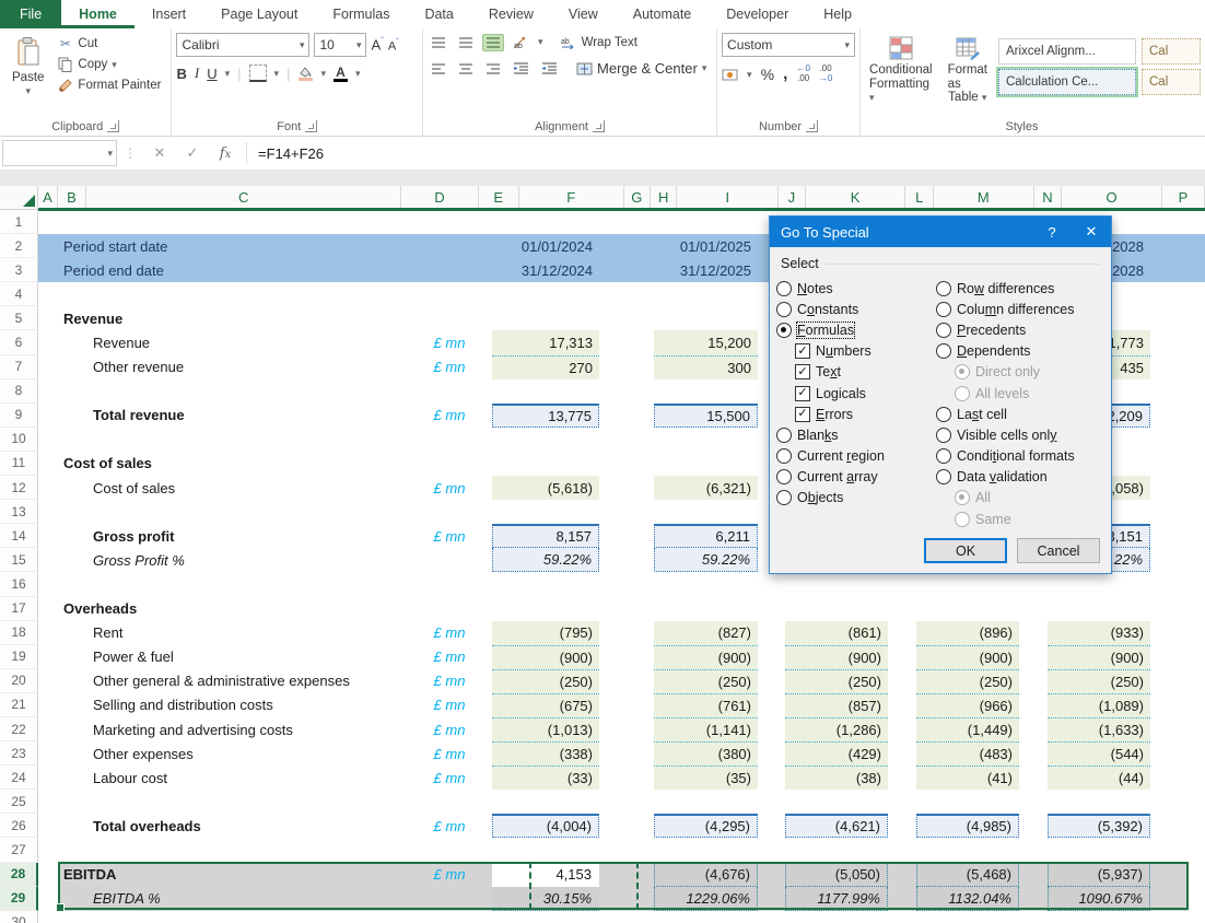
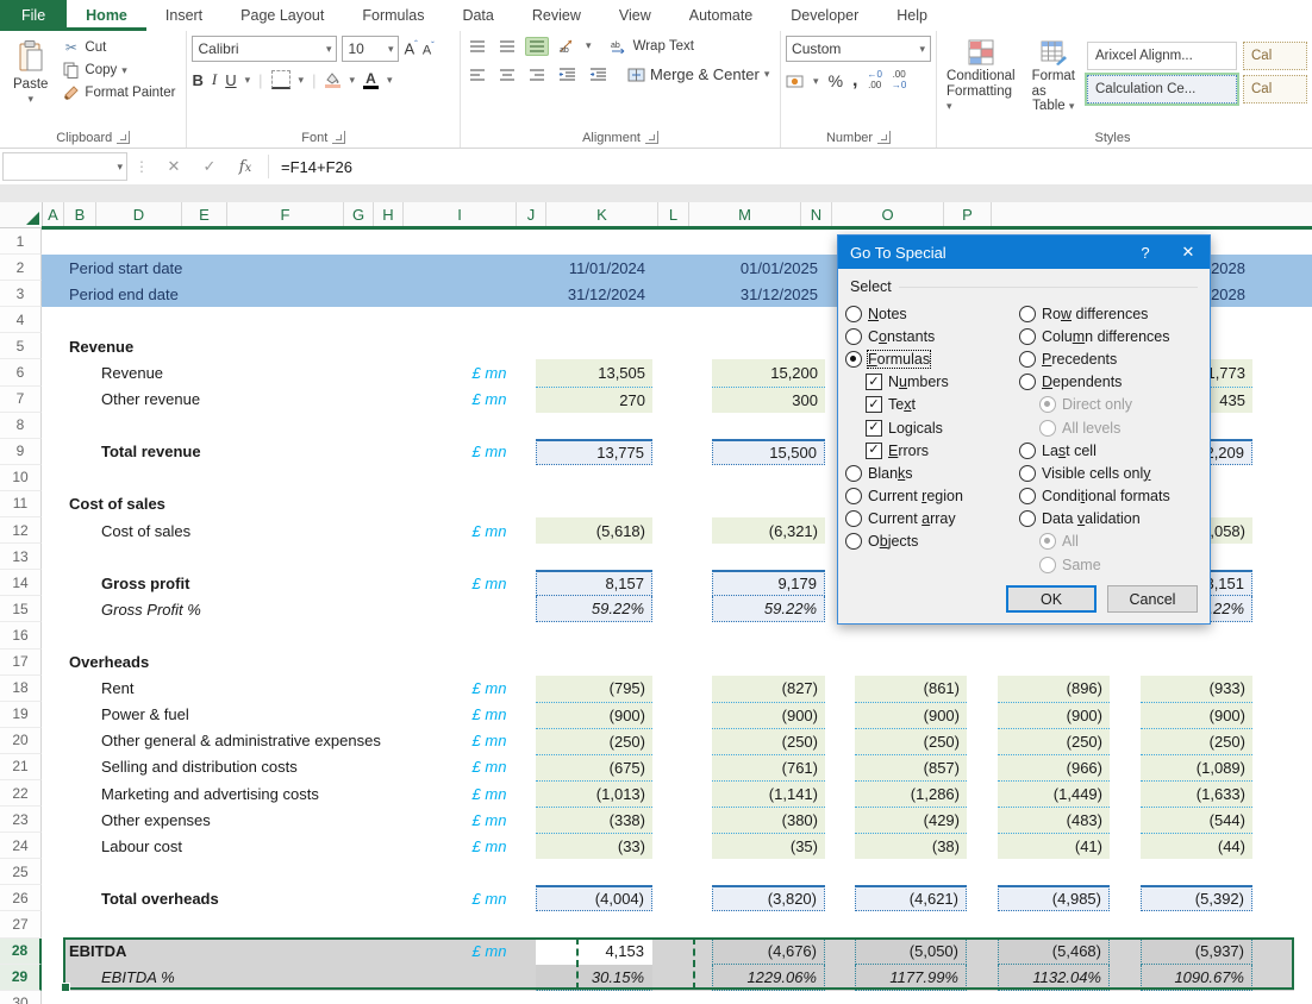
  File
  Home
  Insert
  Page Layout
  Formulas
  Data
  Review
  View
  Automate
  Developer
  Help
  Paste
  ▾
  ✂
  Cut
  Copy
  ▾
  Format Painter
  Clipboard
  Calibri
  ▾
  10
  ▾
  Aˆ
  Aˇ
  B
  I
  U
  ▾
  |
  ▾
  |
  ▾
  A
  ▾
  Font
  ▾
  Wrap Text
  Merge & Center
  ▾
  Alignment
  Custom
  ▾
  ▾
  %
  ,
  ←0
  .00
  .00
  →0
  Number
  Conditional
  Formatting ▾
  Format as
  Table ▾
  Arixcel Alignm...
  Cal
  Calculation Ce...
  Cal
  Styles
  ▾
  ⋮
  ✕
  ✓
  fx
  =F14+F26
  A
  B
- C
  D
  E
  F
  G
  H
  I
  J
  K
  L
  M
  N
  O
  P
  1
  2
  Period start date
- 01/01/2024
+ 11/01/2024
  01/01/2025
  3
  Period end date
  31/12/2024
  31/12/2025
  4
  5
  Revenue
  6
  Revenue
  £ mn
- 17,313
+ 13,505
  15,200
  1,773
  7
  Other revenue
  £ mn
  270
  300
  435
  8
  9
  Total revenue
  £ mn
  13,775
  15,500
  10
  11
  Cost of sales
  12
  Cost of sales
  £ mn
  (5,618)
  (6,321)
  ,058)
  13
  14
  Gross profit
  £ mn
  8,157
- 6,211
+ 9,179
  15
  Gross Profit %
  59.22%
  59.22%
  16
  17
  Overheads
  18
  Rent
  £ mn
  (795)
  (827)
  (861)
  (896)
  (933)
  19
  Power & fuel
  £ mn
  (900)
  (900)
  (900)
  (900)
  (900)
  20
  Other general & administrative expenses
  £ mn
  (250)
  (250)
  (250)
  (250)
  (250)
  21
  Selling and distribution costs
  £ mn
  (675)
  (761)
  (857)
  (966)
  (1,089)
  22
  Marketing and advertising costs
  £ mn
  (1,013)
  (1,141)
  (1,286)
  (1,449)
  (1,633)
  23
  Other expenses
  £ mn
  (338)
  (380)
  (429)
  (483)
  (544)
  24
  Labour cost
  £ mn
  (33)
  (35)
  (38)
  (41)
  (44)
  25
  26
  Total overheads
  £ mn
  (4,004)
- (4,295)
+ (3,820)
  (4,621)
  (4,985)
  (5,392)
  27
  28
  EBITDA
  £ mn
  4,153
  (4,676)
  (5,050)
  (5,468)
  (5,937)
  29
  EBITDA %
  30.15%
  1229.06%
  1177.99%
  1132.04%
  1090.67%
  30
  Go To Special
  ?
  ✕
  Select
  Notes
  Constants
  Formulas
  ✓
  Numbers
  ✓
  Text
  ✓
  Logicals
  ✓
  Errors
  Blanks
  Current region
  Current array
  Objects
  Row differences
  Column differences
  Precedents
  Dependents
  Direct only
  All levels
  Last cell
  Visible cells only
  Conditional formats
  Data validation
  All
  Same
  OK
  Cancel
